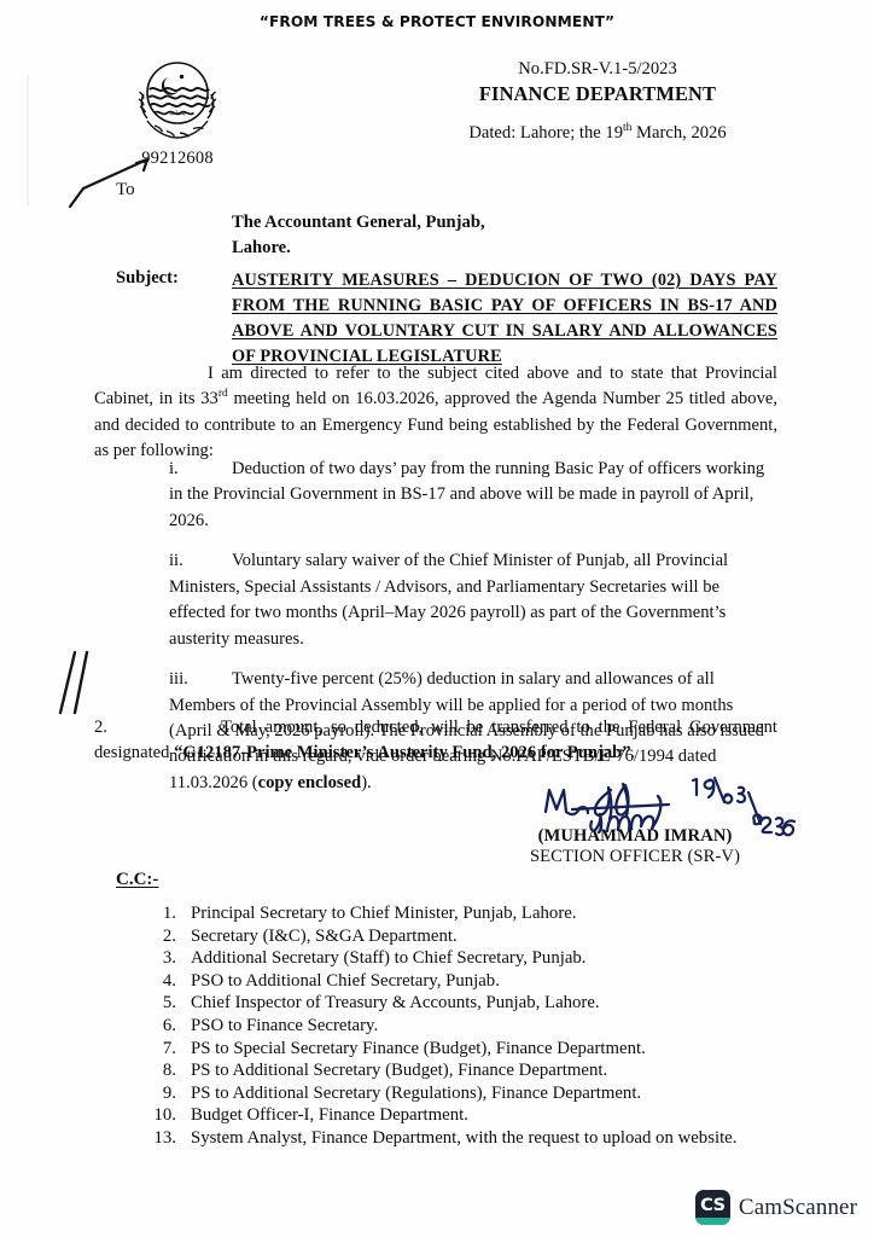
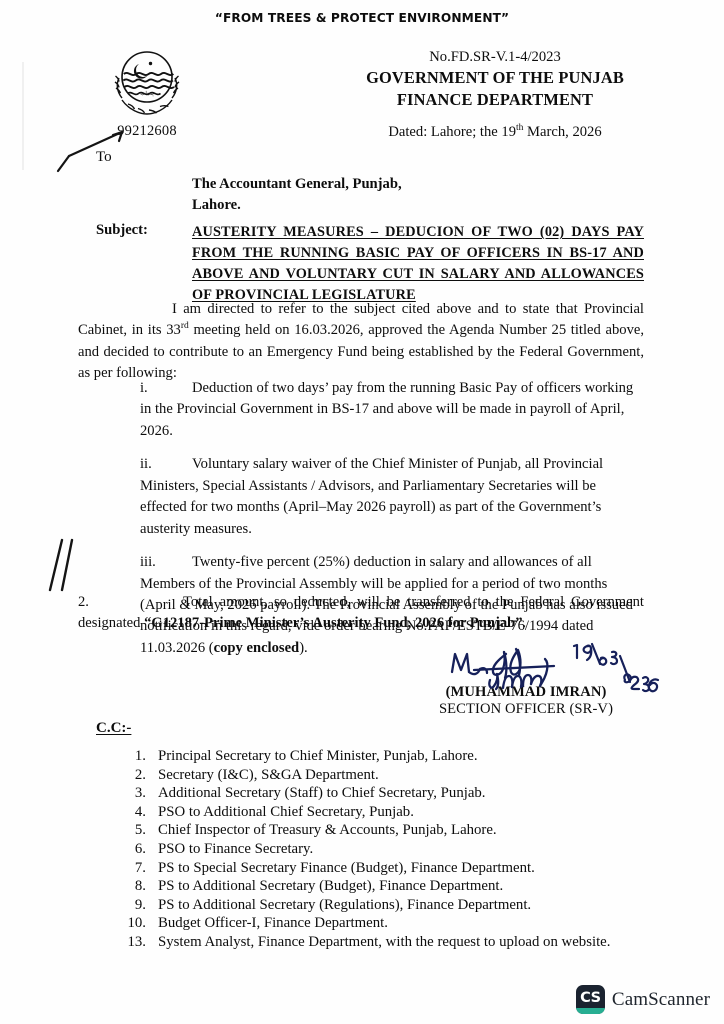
  “FROM TREES & PROTECT ENVIRONMENT”
  99212608
  To
- No.FD.SR-V.1-5/2023
+ No.FD.SR-V.1-4/2023
+ GOVERNMENT OF THE PUNJAB
  FINANCE DEPARTMENT
  Dated: Lahore; the 19th March, 2026
  The Accountant General, Punjab,
  Lahore.
  Subject:
  AUSTERITY MEASURES – DEDUCION OF TWO (02) DAYS PAY FROM THE RUNNING BASIC PAY OF OFFICERS IN BS-17 AND ABOVE AND VOLUNTARY CUT IN SALARY AND ALLOWANCES OF PROVINCIAL LEGISLATURE
  I am directed to refer to the subject cited above and to state that Provincial Cabinet, in its 33rd meeting held on 16.03.2026, approved the Agenda Number 25 titled above, and decided to contribute to an Emergency Fund being established by the Federal Government, as per following:
  i.
  Deduction of two days’ pay from the running Basic Pay of officers working in the Provincial Government in BS-17 and above will be made in payroll of April, 2026.
  ii.
  Voluntary salary waiver of the Chief Minister of Punjab, all Provincial Ministers, Special Assistants / Advisors, and Parliamentary Secretaries will be effected for two months (April–May 2026 payroll) as part of the Government’s austerity measures.
  iii.
  Twenty-five percent (25%) deduction in salary and allowances of all Members of the Provincial Assembly will be applied for a period of two months (April & May, 2026 payroll). The Provincial Assembly of the Punjab has also issued notification in this regard, vide order bearing No.PAP/ESTB/E-76/1994 dated 11.03.2026 (copy enclosed).
  2. Total amount, so deducted, will be transferred to the Federal Government designated “G12187-Prime Minister’s Austerity Fund, 2026 for Punjab”.
  (MUHAMMAD IMRAN)
  SECTION OFFICER (SR-V)
  C.C:-
  1.
  Principal Secretary to Chief Minister, Punjab, Lahore.
  2.
  Secretary (I&C), S&GA Department.
  3.
  Additional Secretary (Staff) to Chief Secretary, Punjab.
  4.
  PSO to Additional Chief Secretary, Punjab.
  5.
  Chief Inspector of Treasury & Accounts, Punjab, Lahore.
  6.
  PSO to Finance Secretary.
  7.
  PS to Special Secretary Finance (Budget), Finance Department.
  8.
  PS to Additional Secretary (Budget), Finance Department.
  9.
  PS to Additional Secretary (Regulations), Finance Department.
  10.
  Budget Officer-I, Finance Department.
  13.
  System Analyst, Finance Department, with the request to upload on website.
  CS
  CamScanner
